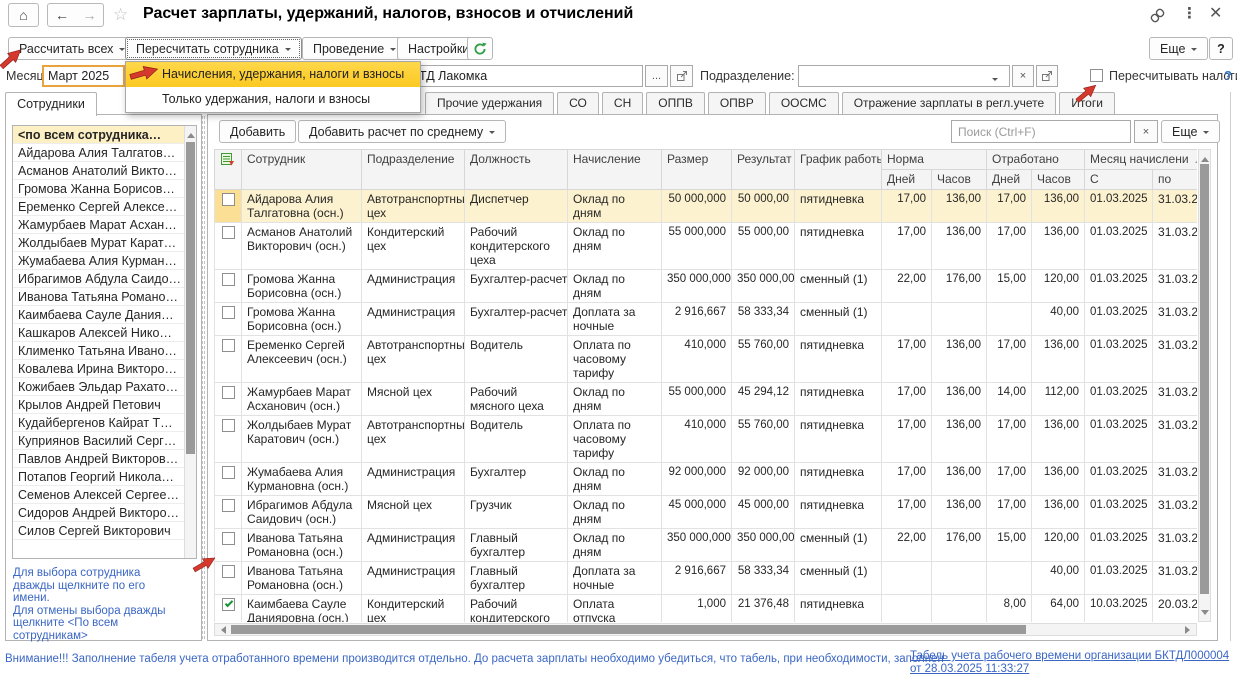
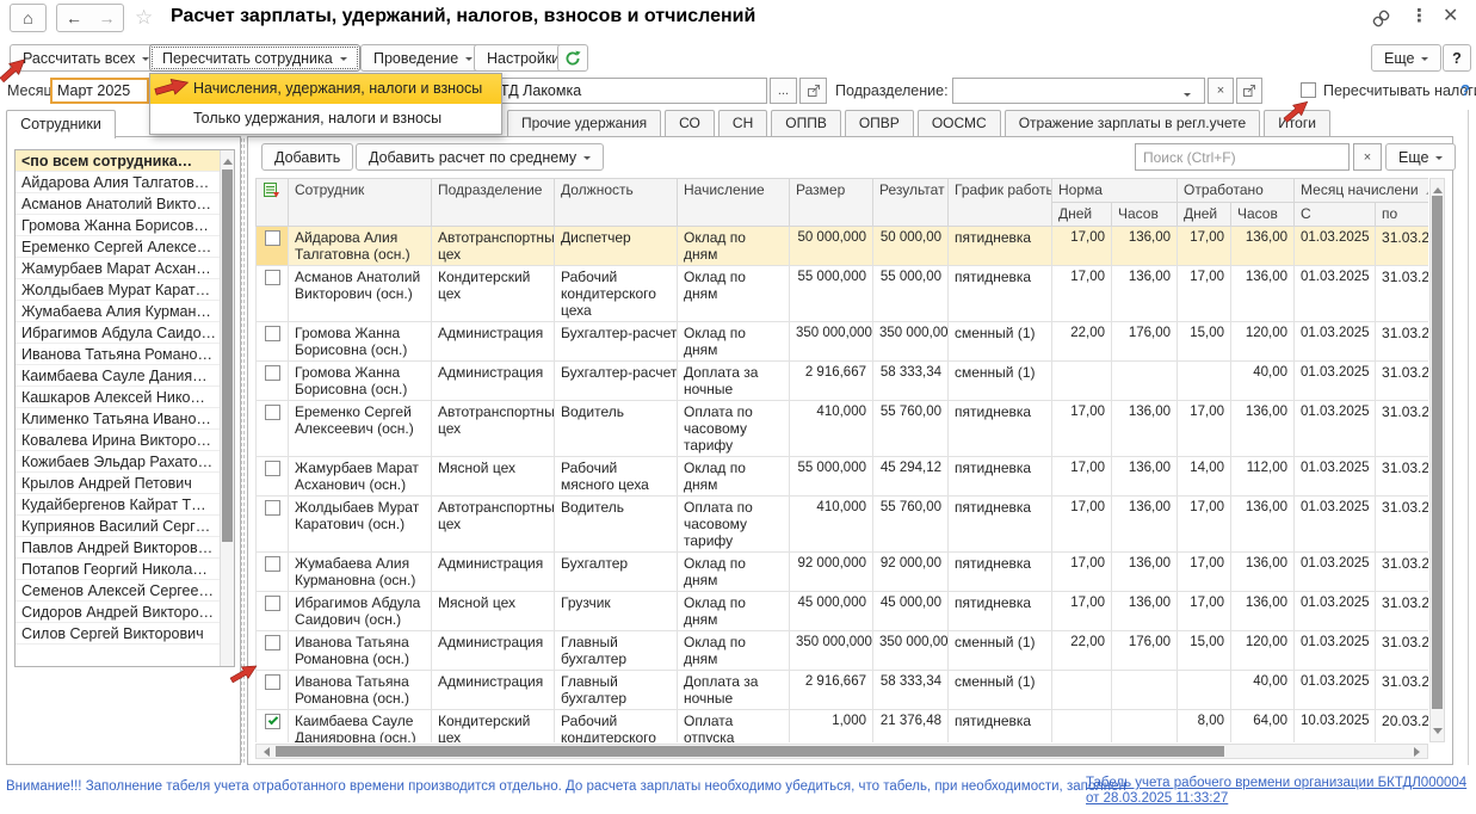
  ⌂
  ←
  →
  ☆
  Расчет зарплаты, удержаний, налогов, взносов и отчислений
  ⋮
  ✕
  Рассчитать всех
  Пересчитать сотрудника
  Проведение
  Настройки
  Еще
  ?
  Месяц
  Март 2025
  ТД Лакомка
  ...
  Подразделение:
  ×
  Пересчитывать налог
  ?
  Прочие удержания СО СН ОППВ ОПВР ООСМС Отражение зарплаты в регл.учете Итоги
  Сотрудники
  <по всем сотрудника…
  Айдарова Алия Талгатов…
  Асманов Анатолий Викто…
  Громова Жанна Борисов…
  Еременко Сергей Алексе…
  Жамурбаев Марат Асхан…
  Жолдыбаев Мурат Карат…
  Жумабаева Алия Курман…
  Ибрагимов Абдула Саидо…
  Иванова Татьяна Романо…
  Каимбаева Сауле Дания…
  Кашкаров Алексей Нико…
  Клименко Татьяна Ивано…
  Ковалева Ирина Викторо…
  Кожибаев Эльдар Рахато…
  Крылов Андрей Петович
  Кудайбергенов Кайрат Т…
  Куприянов Василий Серг…
  Павлов Андрей Викторов…
  Потапов Георгий Никола…
  Семенов Алексей Сергее…
  Сидоров Андрей Викторо…
  Силов Сергей Викторович
- Для выбора сотрудника
- дважды щелкните по его
- имени.
- Для отмены выбора дважды
- щелкните <По всем
- сотрудникам>
  Добавить
  Добавить расчет по среднему
  Поиск (Ctrl+F)
  ×
  Еще
  	Сотрудник	Подразделение	Должность	Начисление	Размер	Результат	График работы	Норма	Отработано	Месяц начислени
  Дней	Часов	Дней	Часов	С	по
  	Айдарова Алия Талгатовна (осн.)	Автотранспортны цех	Диспетчер	Оклад по дням	50 000,000	50 000,00	пятидневка	17,00	136,00	17,00	136,00	01.03.2025	31.03.2
  	Асманов Анатолий Викторович (осн.)	Кондитерский цех	Рабочий кондитерского цеха	Оклад по дням	55 000,000	55 000,00	пятидневка	17,00	136,00	17,00	136,00	01.03.2025	31.03.2
  	Громова Жанна Борисовна (осн.)	Администрация	Бухгалтер‑расчет	Оклад по дням	350 000,000	350 000,00	сменный (1)	22,00	176,00	15,00	120,00	01.03.2025	31.03.2
  	Громова Жанна Борисовна (осн.)	Администрация	Бухгалтер‑расчет	Доплата за ночные	2 916,667	58 333,34	сменный (1)				40,00	01.03.2025	31.03.2
  	Еременко Сергей Алексеевич (осн.)	Автотранспортны цех	Водитель	Оплата по часовому тарифу	410,000	55 760,00	пятидневка	17,00	136,00	17,00	136,00	01.03.2025	31.03.2
  	Жамурбаев Марат Асханович (осн.)	Мясной цех	Рабочий мясного цеха	Оклад по дням	55 000,000	45 294,12	пятидневка	17,00	136,00	14,00	112,00	01.03.2025	31.03.2
  	Жолдыбаев Мурат Каратович (осн.)	Автотранспортны цех	Водитель	Оплата по часовому тарифу	410,000	55 760,00	пятидневка	17,00	136,00	17,00	136,00	01.03.2025	31.03.2
  	Жумабаева Алия Курмановна (осн.)	Администрация	Бухгалтер	Оклад по дням	92 000,000	92 000,00	пятидневка	17,00	136,00	17,00	136,00	01.03.2025	31.03.2
  	Ибрагимов Абдула Саидович (осн.)	Мясной цех	Грузчик	Оклад по дням	45 000,000	45 000,00	пятидневка	17,00	136,00	17,00	136,00	01.03.2025	31.03.2
  	Иванова Татьяна Романовна (осн.)	Администрация	Главный бухгалтер	Оклад по дням	350 000,000	350 000,00	сменный (1)	22,00	176,00	15,00	120,00	01.03.2025	31.03.2
  	Иванова Татьяна Романовна (осн.)	Администрация	Главный бухгалтер	Доплата за ночные	2 916,667	58 333,34	сменный (1)				40,00	01.03.2025	31.03.2
  	Каимбаева Сауле Данияровна (осн.)	Кондитерский цех	Рабочий кондитерского	Оплата отпуска	1,000	21 376,48	пятидневка			8,00	64,00	10.03.2025	20.03.2
  Начисления, удержания, налоги и взносы
  Только удержания, налоги и взносы
  Внимание!!! Заполнение табеля учета отработанного времени производится отдельно. До расчета зарплаты необходимо убедиться, что табель, при необходимости, заполнен
  Табель учета рабочего времени организации БКТДЛ000004
  от 28.03.2025 11:33:27
